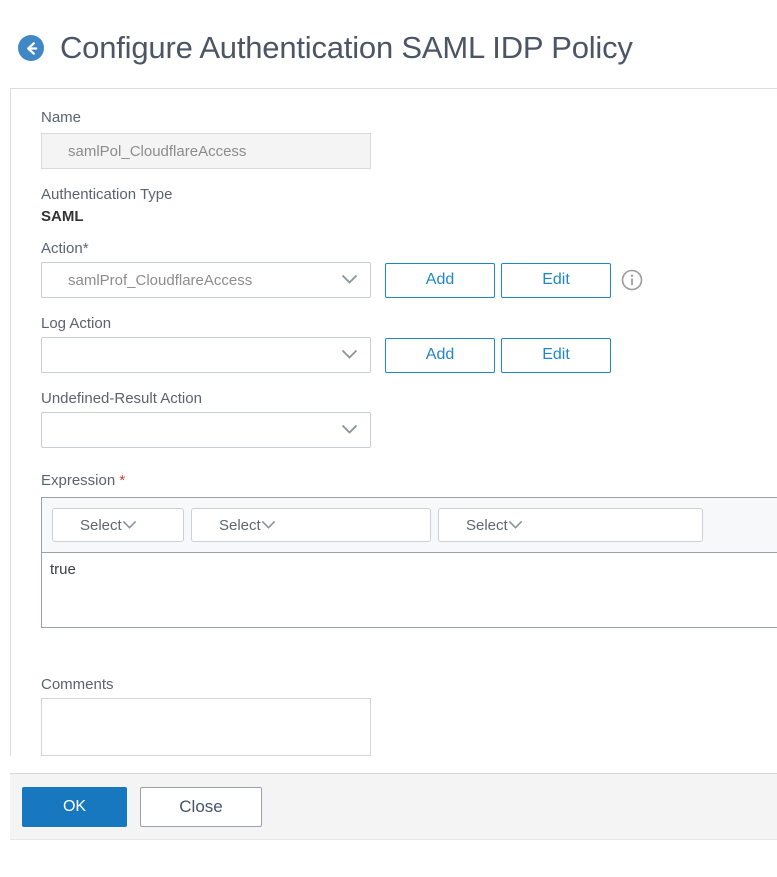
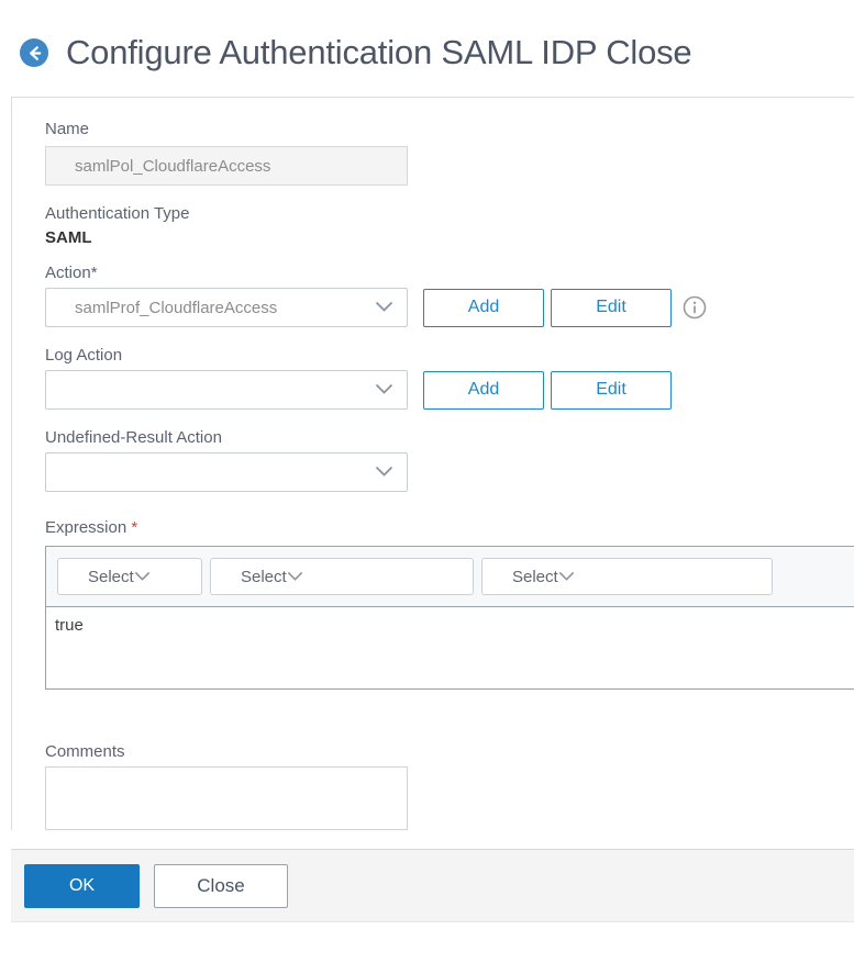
- Configure Authentication SAML IDP Policy
+ Configure Authentication SAML IDP Close
  Name
  samlPol_CloudflareAccess
  Authentication Type
  SAML
  Action*
  samlProf_CloudflareAccess
  Add
  Edit
  Log Action
  Add
  Edit
  Undefined-Result Action
  Expression *
  Select
  Select
  Select
  true
  Comments
  OK
  Close
